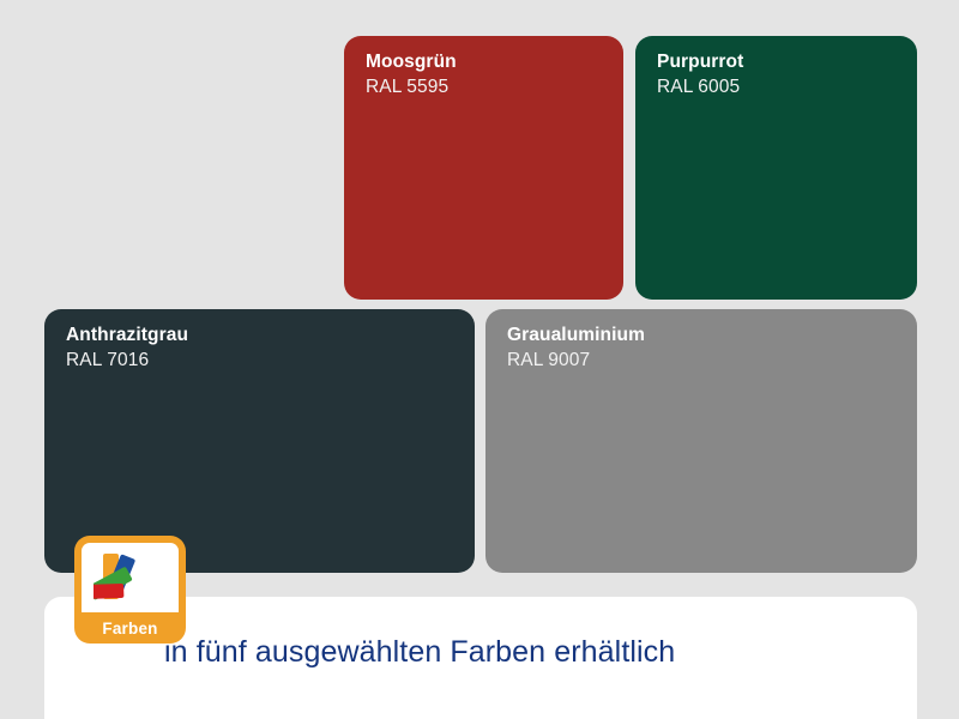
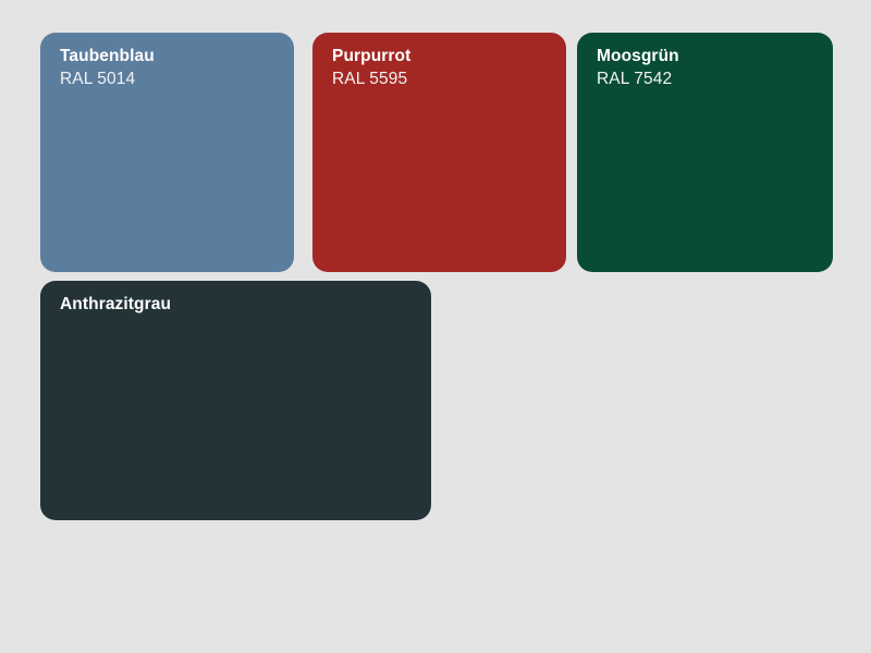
+ Taubenblau
+ RAL 5014
- Moosgrün
+ Purpurrot
  RAL 5595
- Purpurrot
+ Moosgrün
- RAL 6005
+ RAL 7542
  Anthrazitgrau
- RAL 7016
- Graualuminium
- RAL 9007
- in fünf ausgewählten Farben erhältlich
- Farben
